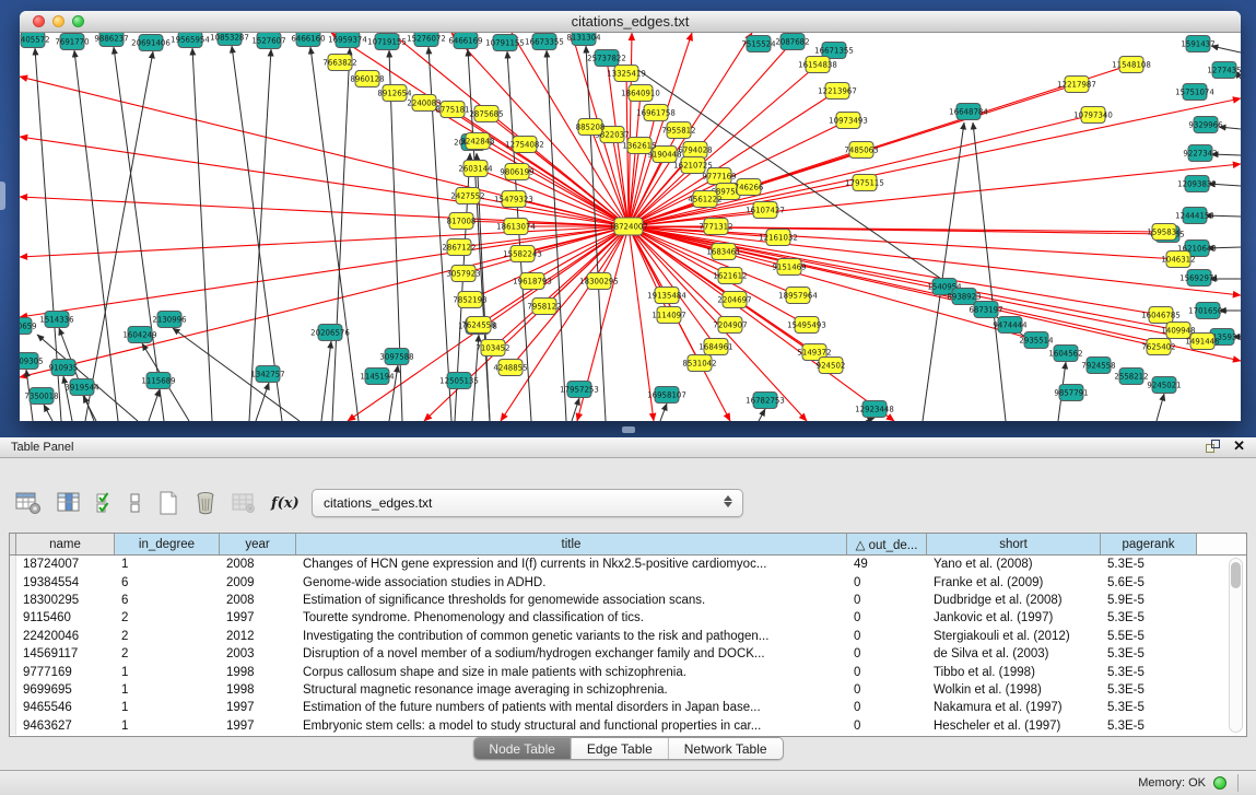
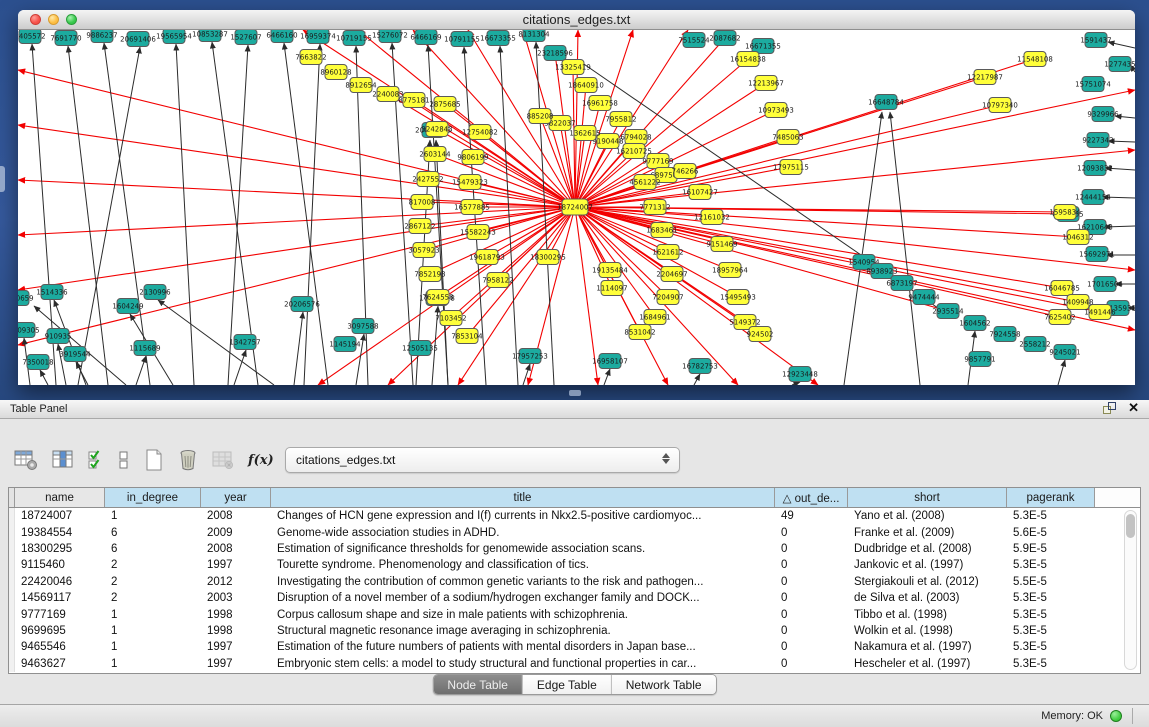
  citations_edges.txt
  405572
  7691770
  9886237
  20691406
  19565954
  10853287
  1527607
  6466160
  16959374
  10719155
  15276072
  6466169
  10791155
  16673355
  8131304
  7515524
  2087682
  16671355
- 25737822
+ 23218596
  16648784
  1514336
  1604249
  2130996
  09305
  910935
  7350018
  3919544
  1115689
  1342757
  1145194
  12505135
  20206576
  3097588
  17957253
  16958107
  16782753
  12923448
  9857791
  1540954
  8938923
  6873197
  9474444
  2935514
  1604562
  7924558
  2558212
  9245021
  1591437
  1277435
  15751074
  9329966
  9227343
  12093832
  12444154
  16210643
  15692971
  17016504
  18300295
  7663822
  8960128
  8912654
  2240083
  8775181
  2875685
  3242843
  2603144
  2427552
  817008
  2867122
  3057923
  7852193
  7624558
  7103452
- 4248855
+ 7853104
  12754082
  9806199
  15479323
- 18613074
+ 16577885
  15582243
  19618793
  7958122
  13325419
  18640910
  16961758
  7955812
  6794028
  16210725
  9777169
  746266
  9190448
  1362615
  822037
  885208
  16154838
  12213967
  10973493
  7485063
  17975115
  11548108
  12217987
  10797340
  16107427
  12161032
  9151469
  18957964
  15495493
  5149372
  4561222
  7771312
  1683461
  1621612
  2204697
  7204907
  1684961
  8531042
  19135484
  1114097
  1595834
  1046312
  16046785
  1409948
  7625402
  1491446
  924502
  18724007
  Table Panel
  ✕
  f(x)
  citations_edges.txt
  name
  in_degree
  year
  title
  △ out_de...
  short
  pagerank
  18724007
  1
  2008
  Changes of HCN gene expression and I(f) currents in Nkx2.5-positive cardiomyoc...
  49
  Yano et al. (2008)
  5.3E-5
  19384554
  6
  2009
  Genome-wide association studies in ADHD.
  0
  Franke et al. (2009)
  5.6E-5
  18300295
  6
  2008
  Estimation of significance thresholds for genomewide association scans.
  0
  Dudbridge et al. (2008)
  5.9E-5
  9115460
  2
  1997
  Tourette syndrome. Phenomenology and classification of tics.
  0
  Jankovic et al. (1997)
  5.3E-5
  22420046
  2
  2012
  Investigating the contribution of common genetic variants to the risk and pathogen...
  0
  Stergiakouli et al. (2012)
  5.5E-5
  14569117
  2
  2003
  Disruption of a novel member of a sodium/hydrogen exchanger family and DOCK...
  0
  de Silva et al. (2003)
  5.3E-5
  9777169
  1
  1998
  Corpus callosum shape and size in male patients with schizophrenia.
  0
  Tibbo et al. (1998)
  5.3E-5
  9699695
  1
  1998
  Structural magnetic resonance image averaging in schizophrenia.
  0
  Wolkin et al. (1998)
  5.3E-5
  9465546
  1
  1997
  Estimation of the future numbers of patients with mental disorders in Japan base...
  0
  Nakamura et al. (1997)
  5.3E-5
  9463627
  1
  1997
  Embryonic stem cells: a model to study structural and functional properties in car...
  0
  Hescheler et al. (1997)
  5.3E-5
  Node Table
  Edge Table
  Network Table
  Memory: OK
